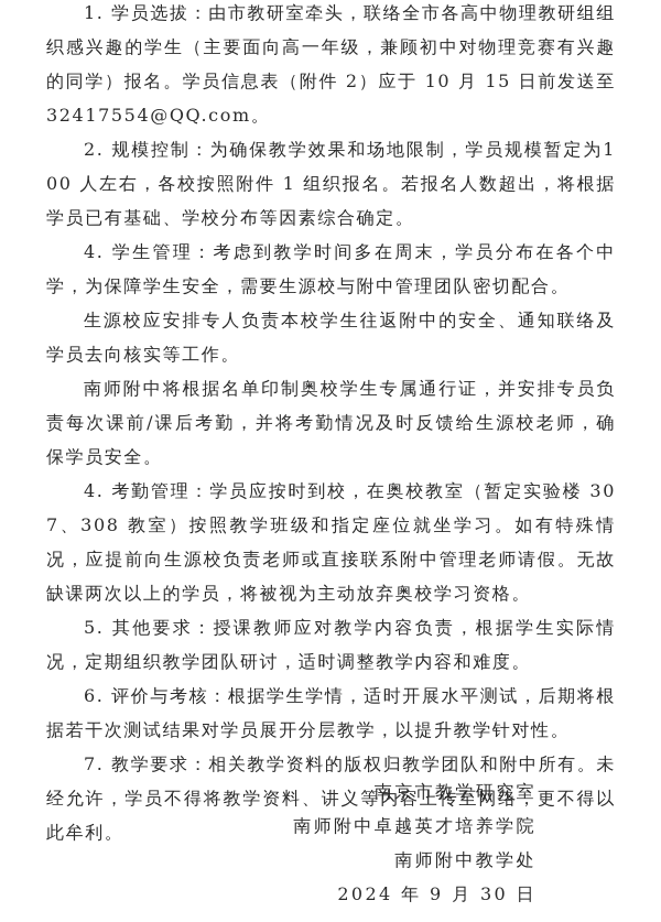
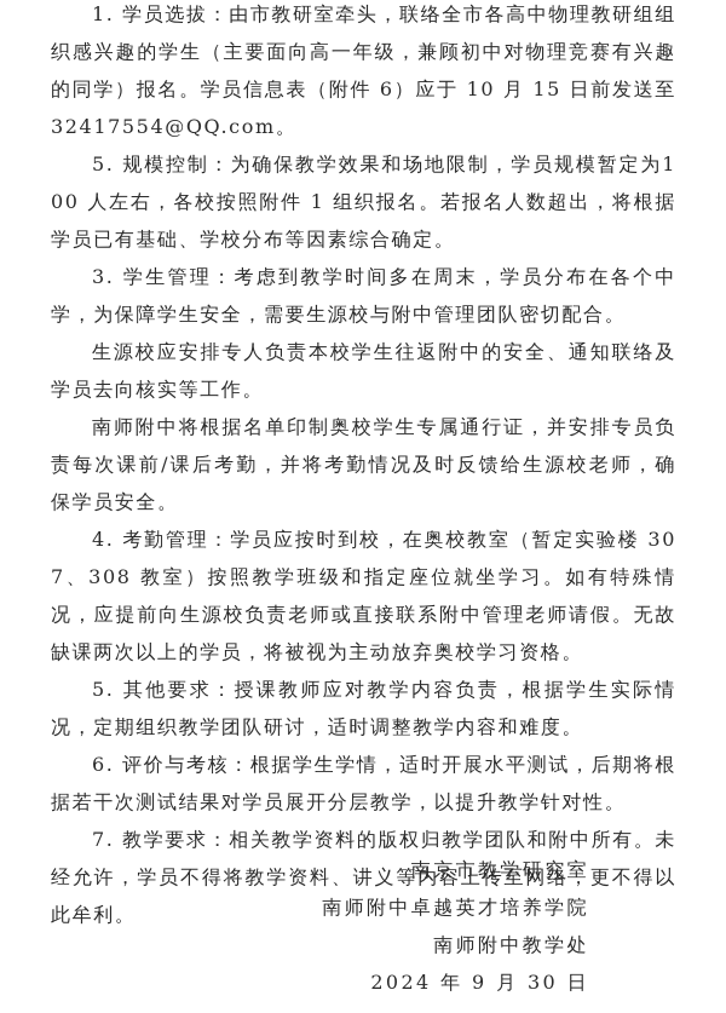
- 1. 学员选拔：由市教研室牵头，联络全市各高中物理教研组组织感兴趣的学生（主要面向高一年级，兼顾初中对物理竞赛有兴趣的同学）报名。学员信息表（附件 2）应于 10 月 15 日前发送至32417554@QQ.com。
+ 1. 学员选拔：由市教研室牵头，联络全市各高中物理教研组组织感兴趣的学生（主要面向高一年级，兼顾初中对物理竞赛有兴趣的同学）报名。学员信息表（附件 6）应于 10 月 15 日前发送至32417554@QQ.com。
- 2. 规模控制：为确保教学效果和场地限制，学员规模暂定为100 人左右，各校按照附件 1 组织报名。若报名人数超出，将根据学员已有基础、学校分布等因素综合确定。
+ 5. 规模控制：为确保教学效果和场地限制，学员规模暂定为100 人左右，各校按照附件 1 组织报名。若报名人数超出，将根据学员已有基础、学校分布等因素综合确定。
- 4. 学生管理：考虑到教学时间多在周末，学员分布在各个中学，为保障学生安全，需要生源校与附中管理团队密切配合。
+ 3. 学生管理：考虑到教学时间多在周末，学员分布在各个中学，为保障学生安全，需要生源校与附中管理团队密切配合。
  生源校应安排专人负责本校学生往返附中的安全、通知联络及学员去向核实等工作。
  南师附中将根据名单印制奥校学生专属通行证，并安排专员负责每次课前/课后考勤，并将考勤情况及时反馈给生源校老师，确保学员安全。
  4. 考勤管理：学员应按时到校，在奥校教室（暂定实验楼 307、308 教室）按照教学班级和指定座位就坐学习。如有特殊情况，应提前向生源校负责老师或直接联系附中管理老师请假。无故缺课两次以上的学员，将被视为主动放弃奥校学习资格。
  5. 其他要求：授课教师应对教学内容负责，根据学生实际情况，定期组织教学团队研讨，适时调整教学内容和难度。
  6. 评价与考核：根据学生学情，适时开展水平测试，后期将根据若干次测试结果对学员展开分层教学，以提升教学针对性。
  7. 教学要求：相关教学资料的版权归教学团队和附中所有。未经允许，学员不得将教学资料、讲义等内容上传至网络，更不得以此牟利。
  南京市教学研究室
  南师附中卓越英才培养学院
  南师附中教学处
  2024 年 9 月 30 日
